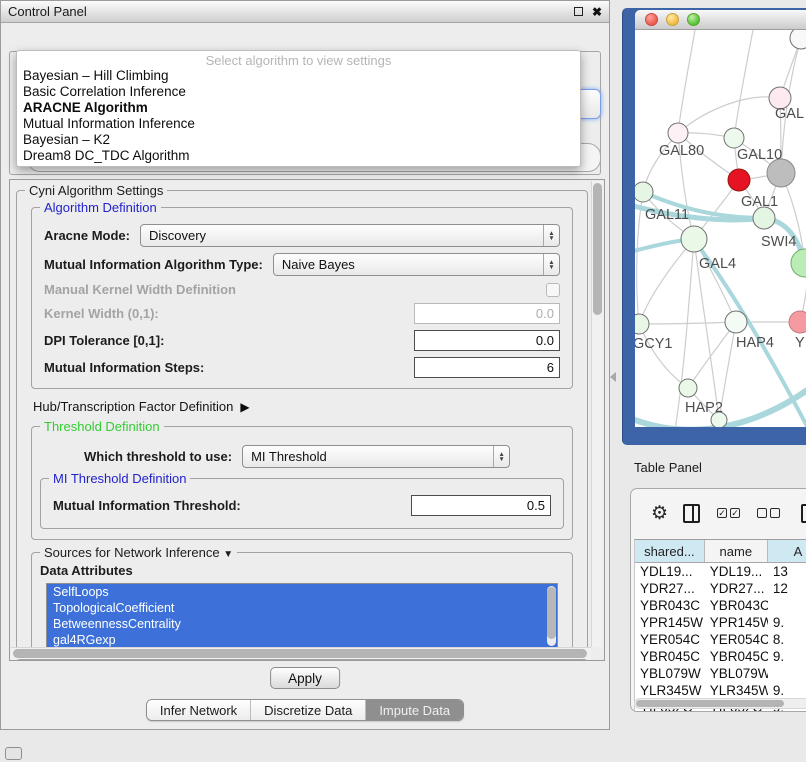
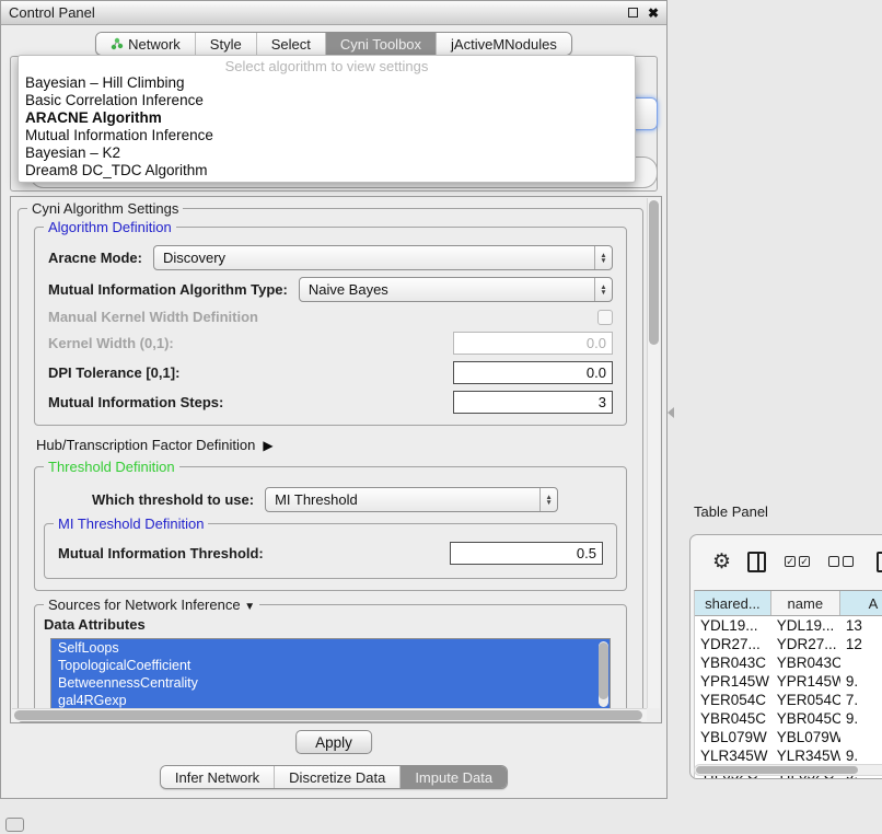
  Control Panel
  ✖
+ Network
+ Style
+ Select
+ Cyni Toolbox
+ jActiveMNodules
  Select algorithm to view settings
  Bayesian – Hill Climbing
  Basic Correlation Inference
  ARACNE Algorithm
  Mutual Information Inference
  Bayesian – K2
  Dream8 DC_TDC Algorithm
  Cyni Algorithm Settings
  Algorithm Definition
  Aracne Mode:
  Discovery
  Mutual Information Algorithm Type:
  Naive Bayes
  Manual Kernel Width Definition
  Kernel Width (0,1):
  0.0
  DPI Tolerance [0,1]:
  0.0
  Mutual Information Steps:
- 6
+ 3
  Hub/Transcription Factor Definition
  ▶
  Threshold Definition
  Which threshold to use:
  MI Threshold
  MI Threshold Definition
  Mutual Information Threshold:
  0.5
  Sources for Network Inference ▼
  Data Attributes
  SelfLoops
  TopologicalCoefficient
  BetweennessCentrality
  gal4RGexp
  Apply
  Infer Network
  Discretize Data
  Impute Data
- GAL
- GAL80
- GAL10
- GAL1
- GAL11
- SWI4
- GAL4
- GCY1
- HAP4
- Y
- HAP2
  Table Panel
  ⚙
  ✓
  ✓
  shared...
  name
  A
  YDL19...
  YDL19...
  13
  YDR27...
  YDR27...
  12
  YBR043C
  YBR043C
  YPR145W
  YPR145W
  9.
  YER054C
  YER054C
- 8.
+ 7.
  YBR045C
  YBR045C
  9.
  YBL079W
  YBL079W
  YLR345W
  YLR345W
  9.
